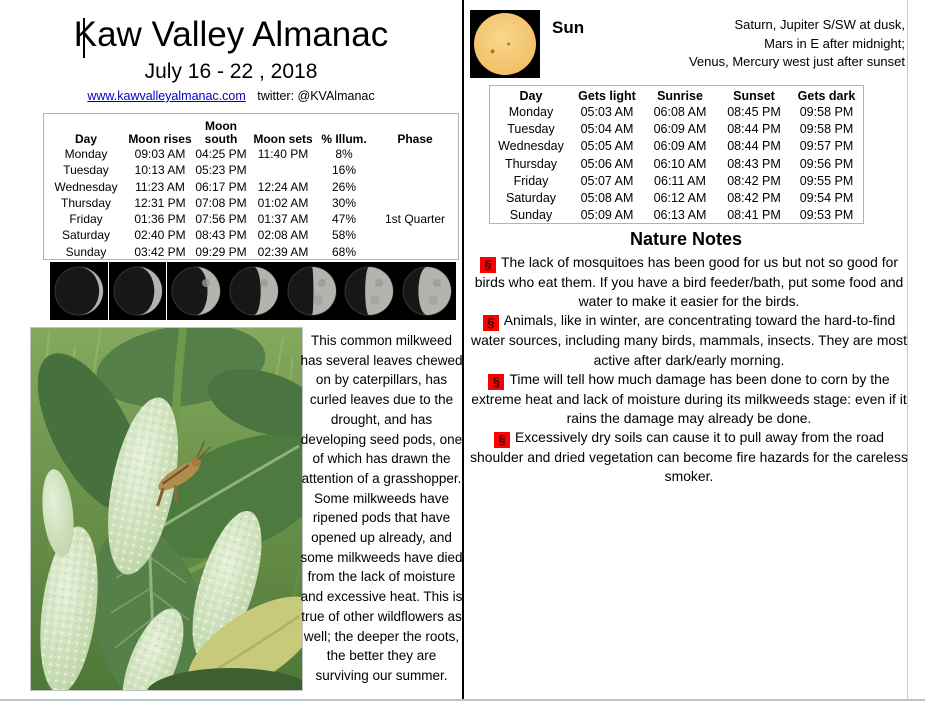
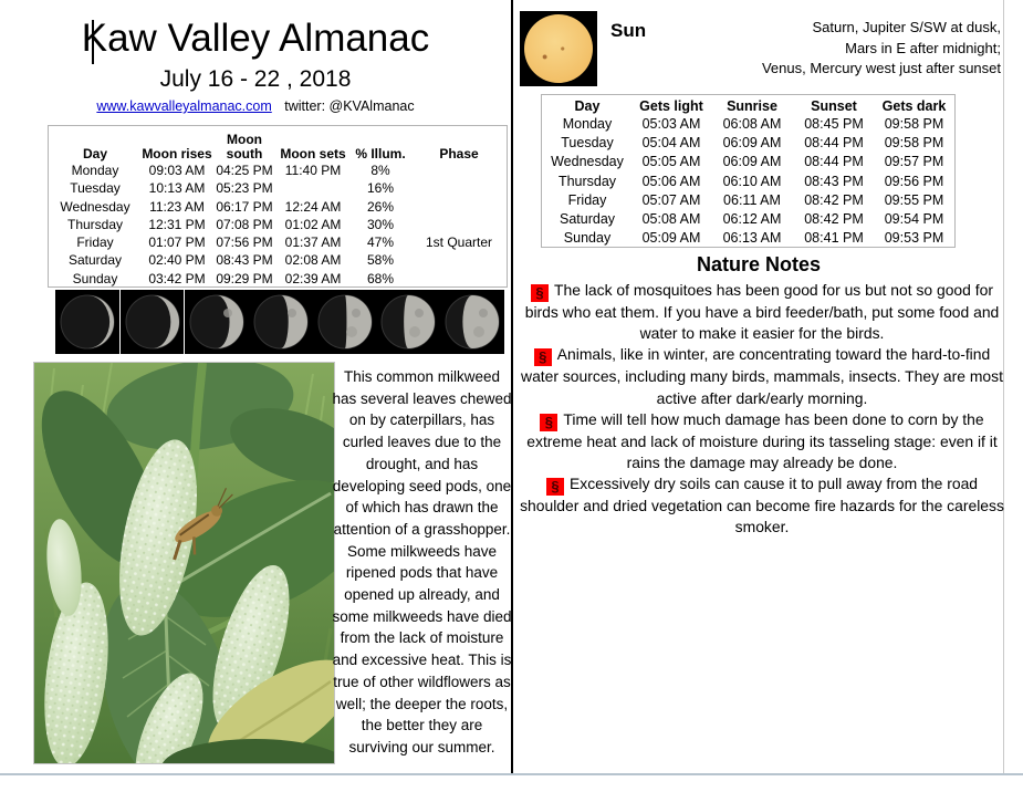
  Kaw Valley Almanac
  July 16 - 22 , 2018
  www.kawvalleyalmanac.com twitter: @KVAlmanac
  Day
  Moon rises
  Moon
  south
  Moon sets
  % Illum.
  Phase
  Monday
  09:03 AM
  04:25 PM
  11:40 PM
  8%
  Tuesday
  10:13 AM
  05:23 PM
  16%
  Wednesday
  11:23 AM
  06:17 PM
  12:24 AM
  26%
  Thursday
  12:31 PM
  07:08 PM
  01:02 AM
  30%
  Friday
- 01:36 PM
+ 01:07 PM
  07:56 PM
  01:37 AM
  47%
  1st Quarter
  Saturday
  02:40 PM
  08:43 PM
  02:08 AM
  58%
  Sunday
  03:42 PM
  09:29 PM
  02:39 AM
  68%
  This common milkweed has several leaves chewed on by caterpillars, has curled leaves due to the drought, and has developing seed pods, one of which has drawn the attention of a grasshopper. Some milkweeds have ripened pods that have opened up already, and some milkweeds have died from the lack of moisture and excessive heat. This is true of other wildflowers as well; the deeper the roots, the better they are surviving our summer.
  Sun
  Saturn, Jupiter S/SW at dusk,
  Mars in E after midnight;
  Venus, Mercury west just after sunset
  Day
  Gets light
  Sunrise
  Sunset
  Gets dark
  Monday
  05:03 AM
  06:08 AM
  08:45 PM
  09:58 PM
  Tuesday
  05:04 AM
  06:09 AM
  08:44 PM
  09:58 PM
  Wednesday
  05:05 AM
  06:09 AM
  08:44 PM
  09:57 PM
  Thursday
  05:06 AM
  06:10 AM
  08:43 PM
  09:56 PM
  Friday
  05:07 AM
  06:11 AM
  08:42 PM
  09:55 PM
  Saturday
  05:08 AM
  06:12 AM
  08:42 PM
  09:54 PM
  Sunday
  05:09 AM
  06:13 AM
  08:41 PM
  09:53 PM
  Nature Notes
  § The lack of mosquitoes has been good for us but not so good for birds who eat them. If you have a bird feeder/bath, put some food and water to make it easier for the birds.
  § Animals, like in winter, are concentrating toward the hard-to-find water sources, including many birds, mammals, insects. They are most active after dark/early morning.
- § Time will tell how much damage has been done to corn by the extreme heat and lack of moisture during its milkweeds stage: even if it rains the damage may already be done.
+ § Time will tell how much damage has been done to corn by the extreme heat and lack of moisture during its tasseling stage: even if it rains the damage may already be done.
  § Excessively dry soils can cause it to pull away from the road shoulder and dried vegetation can become fire hazards for the careless smoker.
